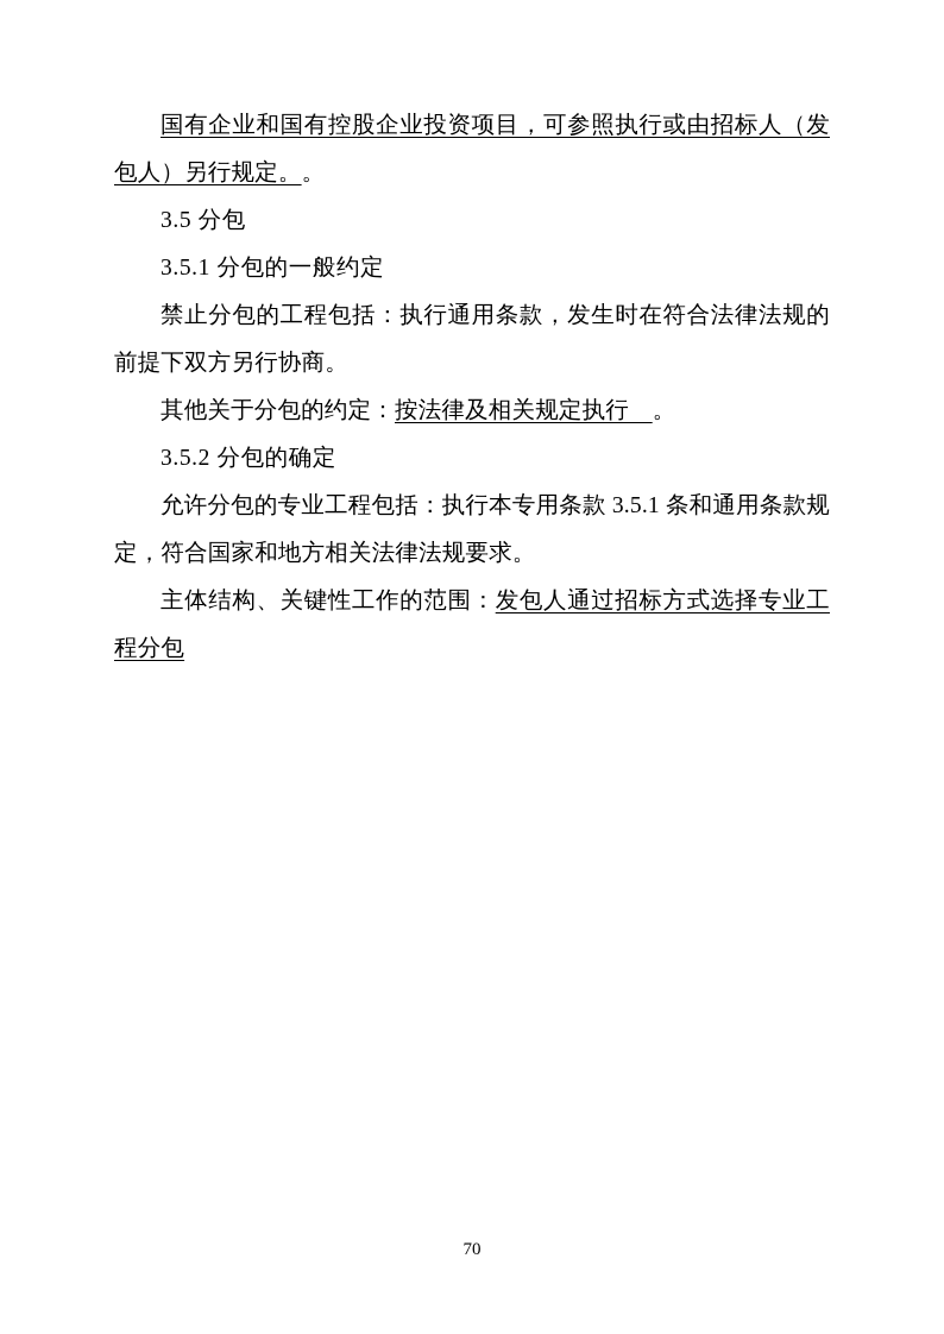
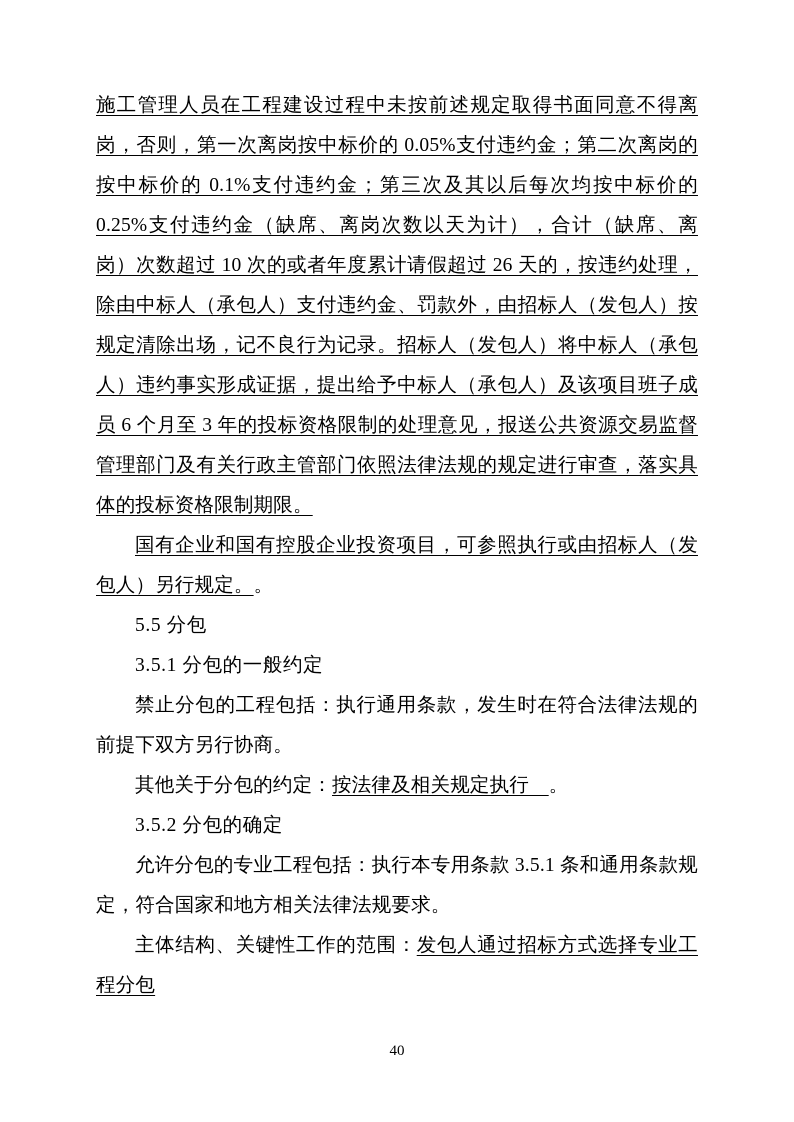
+ 施工管理人员在工程建设过程中未按前述规定取得书面同意不得离岗，否则，第一次离岗按中标价的 0.05%支付违约金；第二次离岗的按中标价的 0.1%支付违约金；第三次及其以后每次均按中标价的 0.25%支付违约金（缺席、离岗次数以天为计），合计（缺席、离岗）次数超过 10 次的或者年度累计请假超过 26 天的，按违约处理，除由中标人（承包人）支付违约金、罚款外，由招标人（发包人）按规定清除出场，记不良行为记录。招标人（发包人）将中标人（承包人）违约事实形成证据，提出给予中标人（承包人）及该项目班子成员 6 个月至 3 年的投标资格限制的处理意见，报送公共资源交易监督管理部门及有关行政主管部门依照法律法规的规定进行审查，落实具体的投标资格限制期限。
  国有企业和国有控股企业投资项目，可参照执行或由招标人（发包人）另行规定。。
- 3.5 分包
+ 5.5 分包
  3.5.1 分包的一般约定
  禁止分包的工程包括：执行通用条款，发生时在符合法律法规的前提下双方另行协商。
  其他关于分包的约定：按法律及相关规定执行 。
  3.5.2 分包的确定
  允许分包的专业工程包括：执行本专用条款 3.5.1 条和通用条款规定，符合国家和地方相关法律法规要求。
  主体结构、关键性工作的范围：发包人通过招标方式选择专业工程分包
- 70
+ 40
